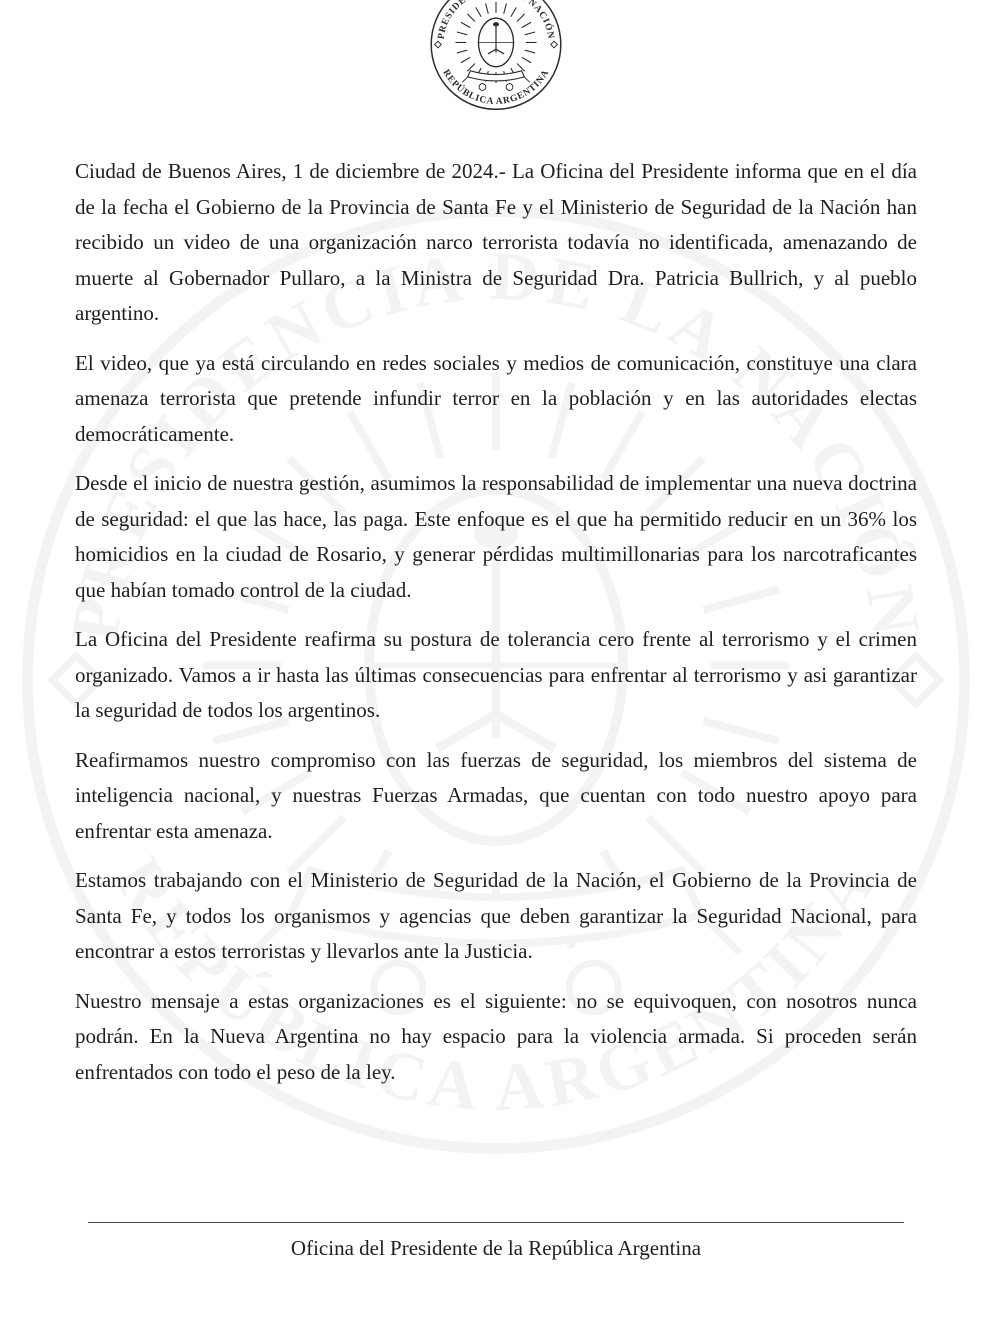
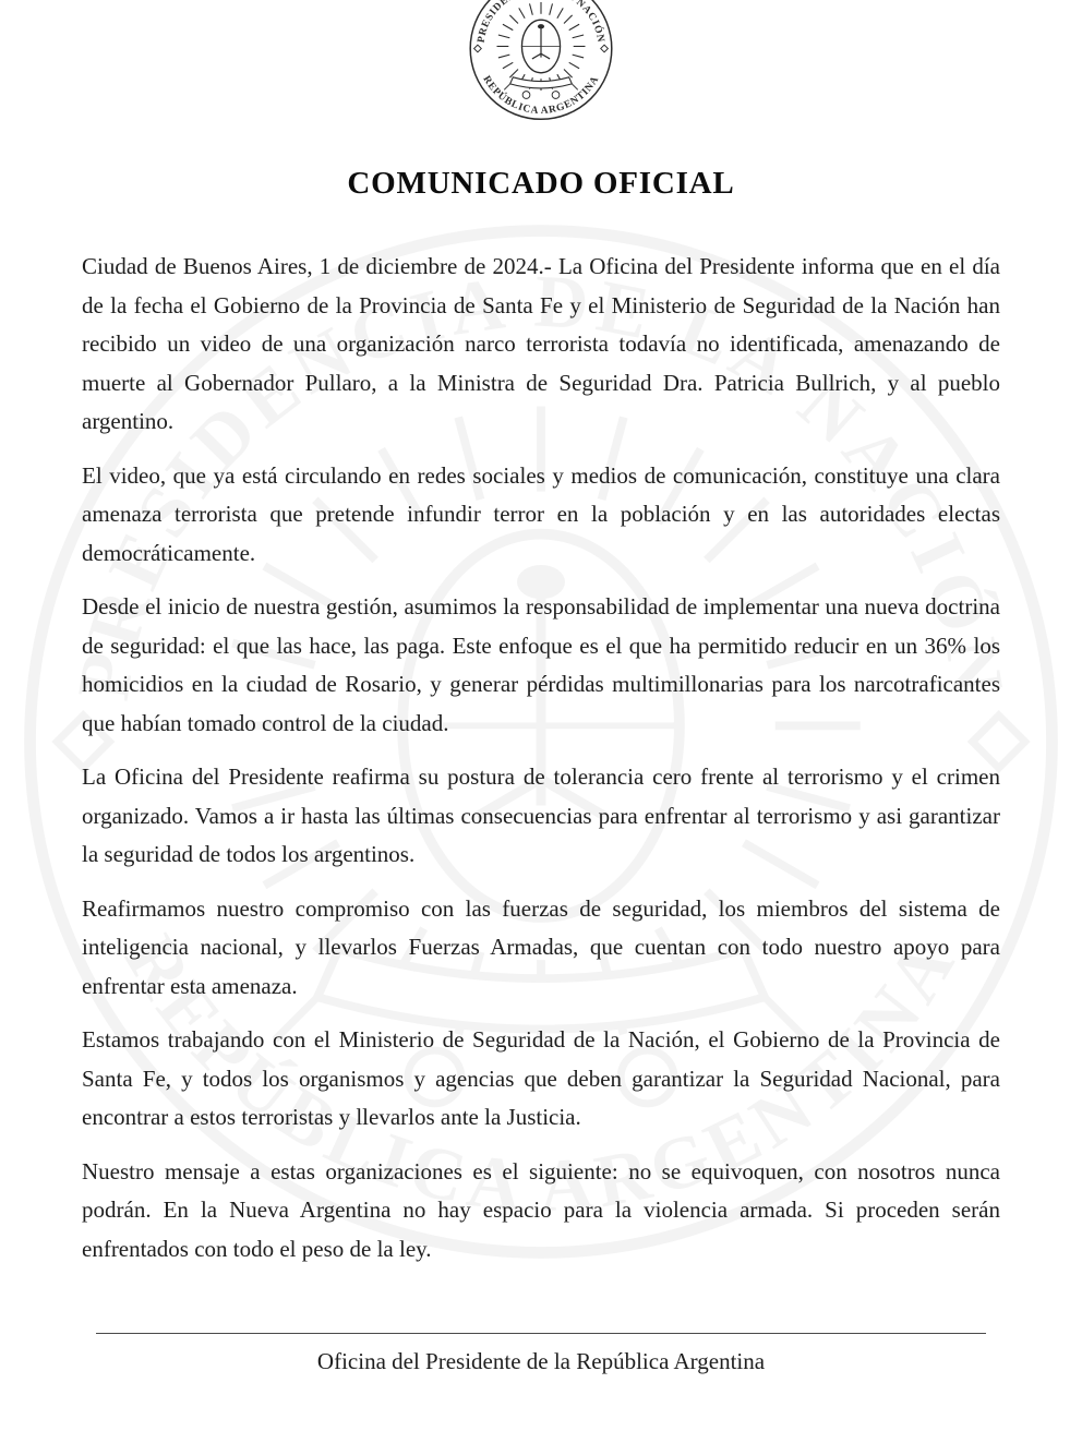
+ COMUNICADO OFICIAL
  Ciudad de Buenos Aires, 1 de diciembre de 2024.- La Oficina del Presidente informa que en el día de la fecha el Gobierno de la Provincia de Santa Fe y el Ministerio de Seguridad de la Nación han recibido un video de una organización narco terrorista todavía no identificada, amenazando de muerte al Gobernador Pullaro, a la Ministra de Seguridad Dra. Patricia Bullrich, y al pueblo argentino.
  El video, que ya está circulando en redes sociales y medios de comunicación, constituye una clara amenaza terrorista que pretende infundir terror en la población y en las autoridades electas democráticamente.
  Desde el inicio de nuestra gestión, asumimos la responsabilidad de implementar una nueva doctrina de seguridad: el que las hace, las paga. Este enfoque es el que ha permitido reducir en un 36% los homicidios en la ciudad de Rosario, y generar pérdidas multimillonarias para los narcotraficantes que habían tomado control de la ciudad.
  La Oficina del Presidente reafirma su postura de tolerancia cero frente al terrorismo y el crimen organizado. Vamos a ir hasta las últimas consecuencias para enfrentar al terrorismo y asi garantizar la seguridad de todos los argentinos.
- Reafirmamos nuestro compromiso con las fuerzas de seguridad, los miembros del sistema de inteligencia nacional, y nuestras Fuerzas Armadas, que cuentan con todo nuestro apoyo para enfrentar esta amenaza.
+ Reafirmamos nuestro compromiso con las fuerzas de seguridad, los miembros del sistema de inteligencia nacional, y llevarlos Fuerzas Armadas, que cuentan con todo nuestro apoyo para enfrentar esta amenaza.
  Estamos trabajando con el Ministerio de Seguridad de la Nación, el Gobierno de la Provincia de Santa Fe, y todos los organismos y agencias que deben garantizar la Seguridad Nacional, para encontrar a estos terroristas y llevarlos ante la Justicia.
  Nuestro mensaje a estas organizaciones es el siguiente: no se equivoquen, con nosotros nunca podrán. En la Nueva Argentina no hay espacio para la violencia armada. Si proceden serán enfrentados con todo el peso de la ley.
  Oficina del Presidente de la República Argentina
